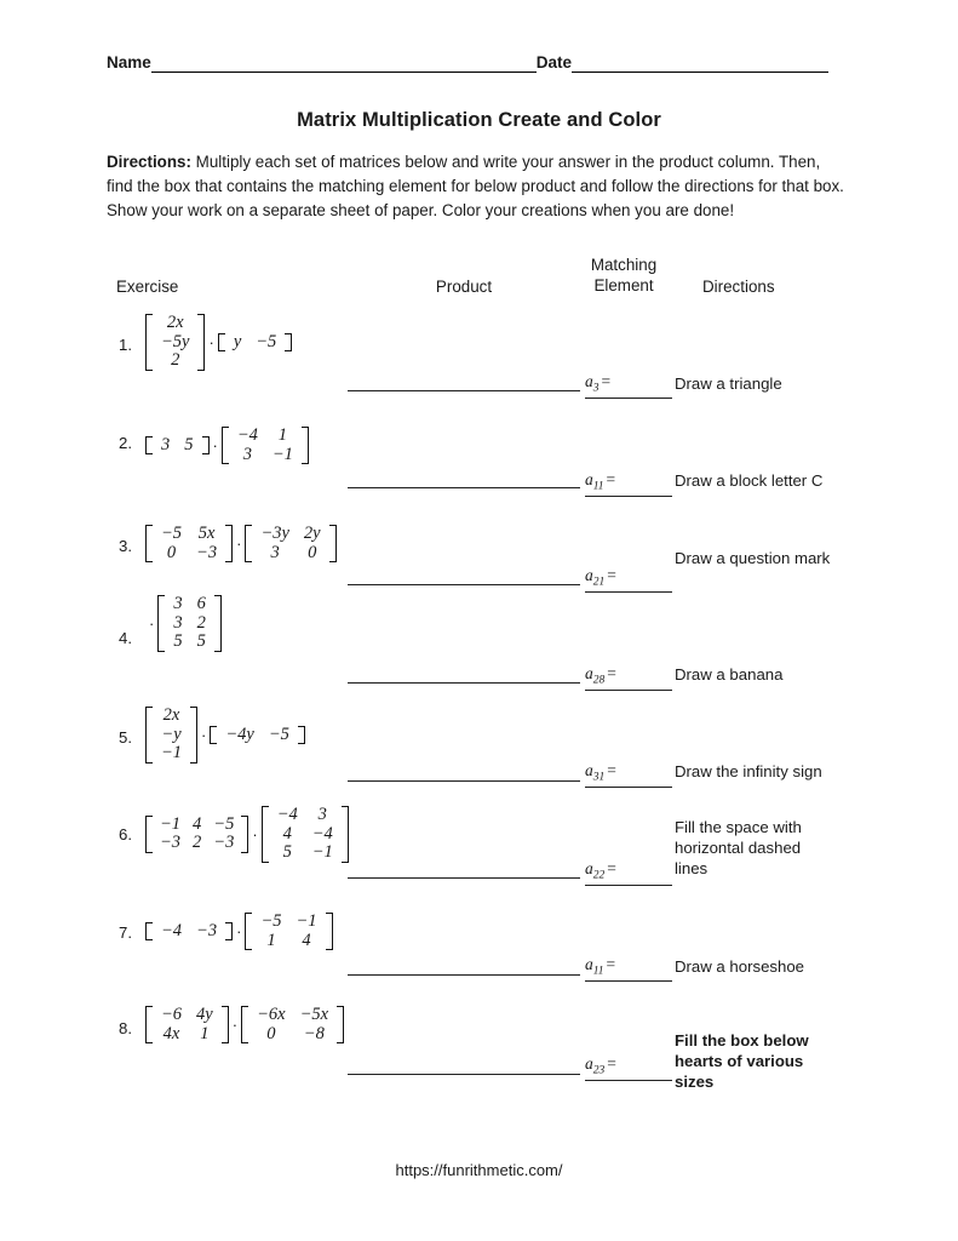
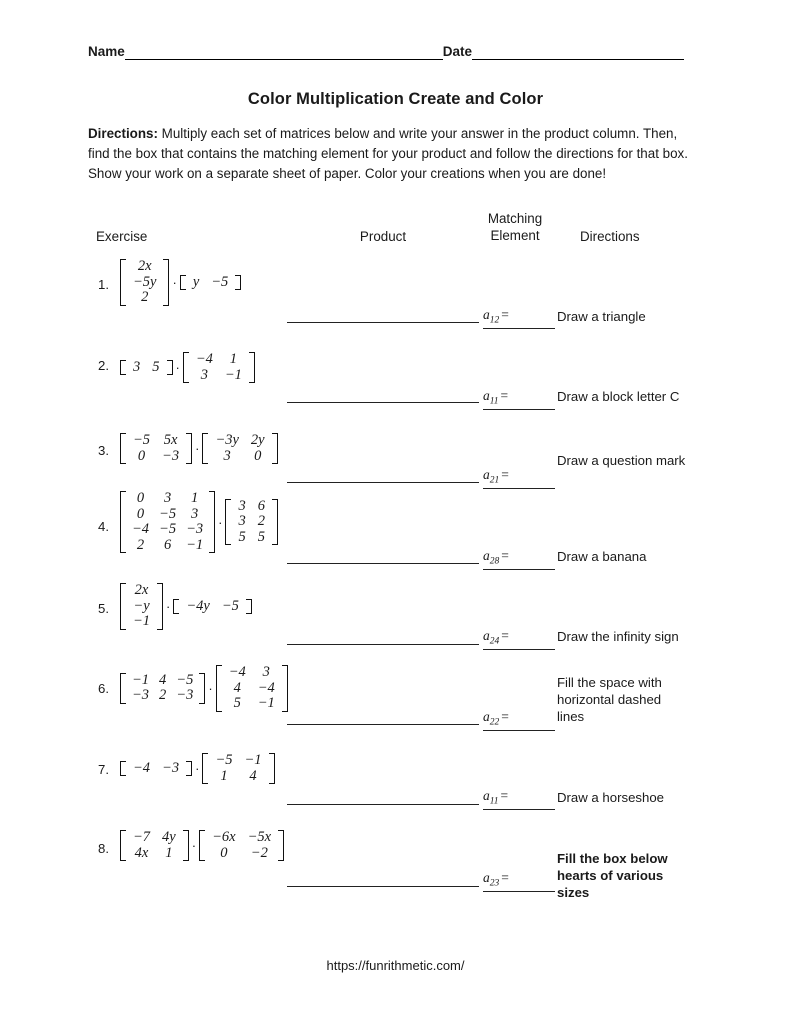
  Name
  Date
- Matrix Multiplication Create and Color
+ Color Multiplication Create and Color
- Directions: Multiply each set of matrices below and write your answer in the product column. Then, find the box that contains the matching element for below product and follow the directions for that box. Show your work on a separate sheet of paper. Color your creations when you are done!
+ Directions: Multiply each set of matrices below and write your answer in the product column. Then, find the box that contains the matching element for your product and follow the directions for that box. Show your work on a separate sheet of paper. Color your creations when you are done!
  Exercise
  Product
  Matching
  Element
  Directions
  1.
  2x
  −5y
  2
  ·
  y	−5
- a3=
+ a12=
  Draw a triangle
  2.
  3	5
  ·
  −4	1
  3	−1
  a11=
  Draw a block letter C
  3.
  −5	5x
  0	−3
  ·
  −3y	2y
  3	0
  a21=
  Draw a question mark
  4.
+ 0	3	1
+ 0	−5	3
+ −4	−5	−3
+ 2	6	−1
  ·
  3	6
  3	2
  5	5
  a28=
  Draw a banana
  5.
  2x
  −y
  −1
  ·
  −4y	−5
- a31=
+ a24=
  Draw the infinity sign
  6.
  −1	4	−5
  −3	2	−3
  ·
  −4	3
  4	−4
  5	−1
  a22=
  Fill the space with horizontal dashed lines
  7.
  −4	−3
  ·
  −5	−1
  1	4
  a11=
  Draw a horseshoe
  8.
- −6	4y
+ −7	4y
  4x	1
  ·
  −6x	−5x
- 0	−8
+ 0	−2
  a23=
  Fill the box below hearts of various sizes
  https://funrithmetic.com/
